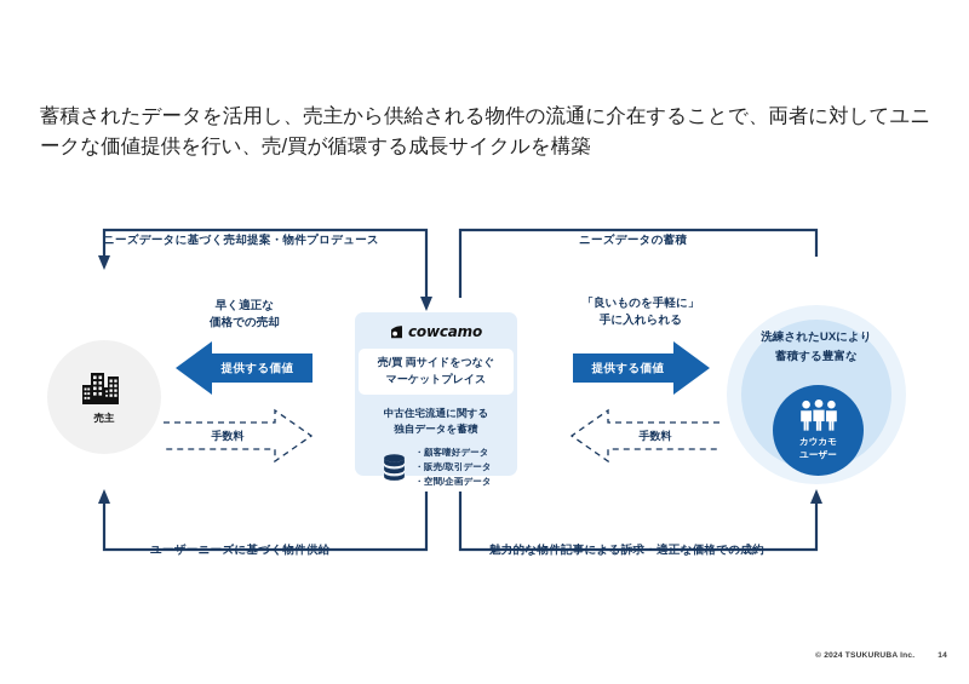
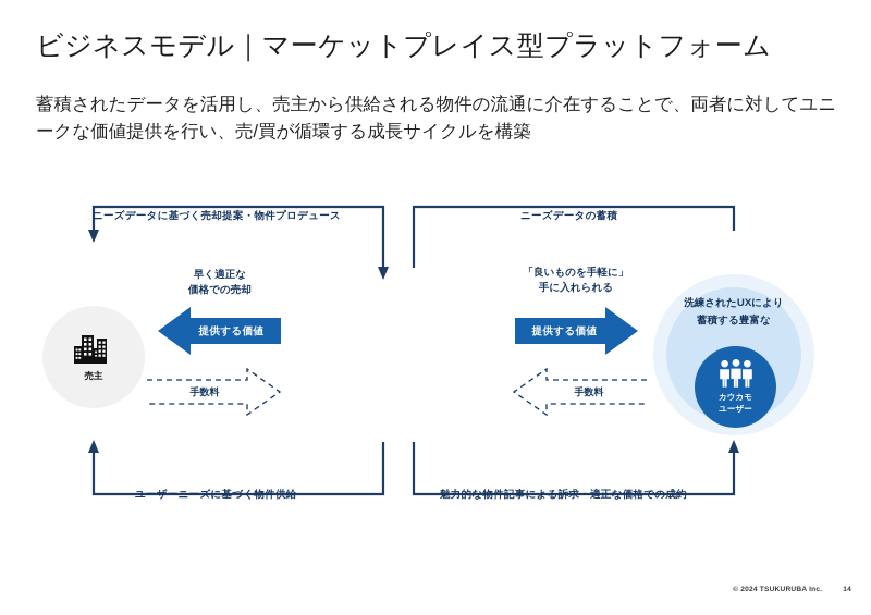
+ ビジネスモデル｜マーケットプレイス型プラットフォーム
  蓄積されたデータを活用し、売主から供給される物件の流通に介在することで、両者に対してユニークな価値提供を行い、売/買が循環する成長サイクルを構築
  ニーズデータに基づく売却提案・物件プロデュース
  ニーズデータの蓄積
  ユーザーニーズに基づく物件供給
  魅力的な物件記事による訴求・適正な価格での成約
  売主
  早く適正な
  価格での売却
  提供する価値
  手数料
- cowcamo
- 売/買 両サイドをつなぐ
- マーケットプレイス
- 中古住宅流通に関する
- 独自データを蓄積
- 顧客嗜好データ
- 販売/取引データ
- 空間/企画データ
  「良いものを手軽に」
  手に入れられる
  提供する価値
  手数料
  洗練されたUXにより
  蓄積する豊富な
  カウカモ
  ユーザー
